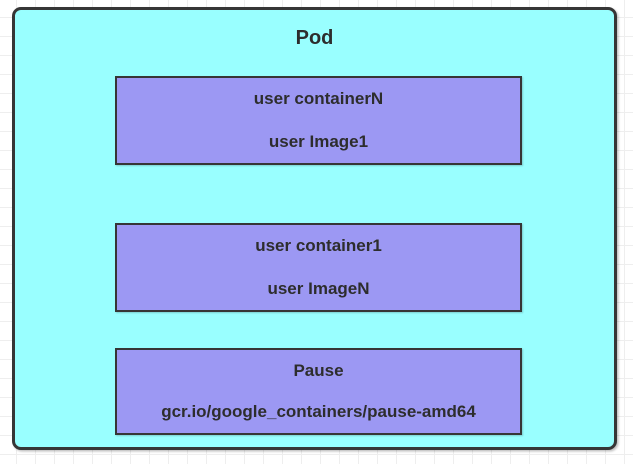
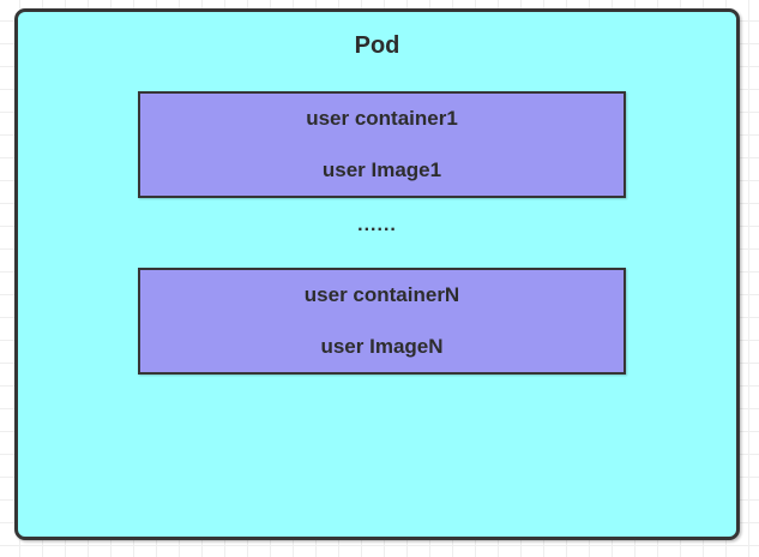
  Pod
- user containerN
+ user container1
  user Image1
+ ......
- user container1
+ user containerN
  user ImageN
- Pause
- gcr.io/google_containers/pause-amd64
